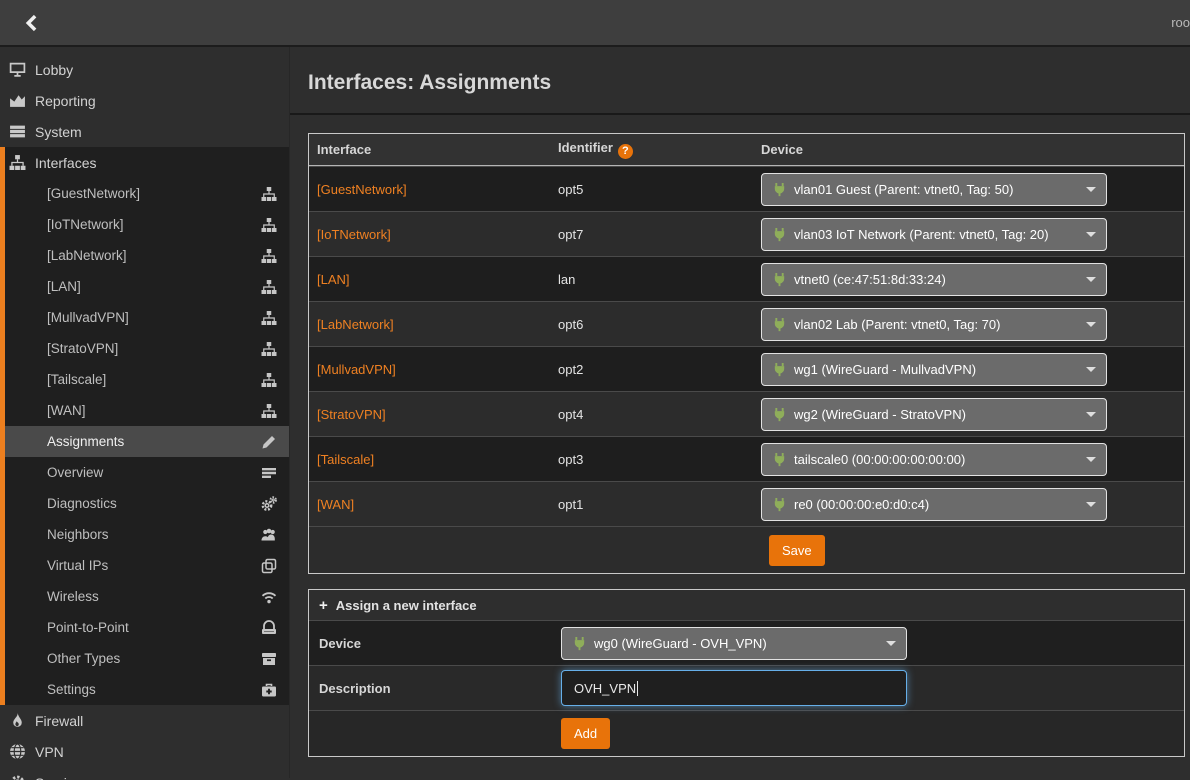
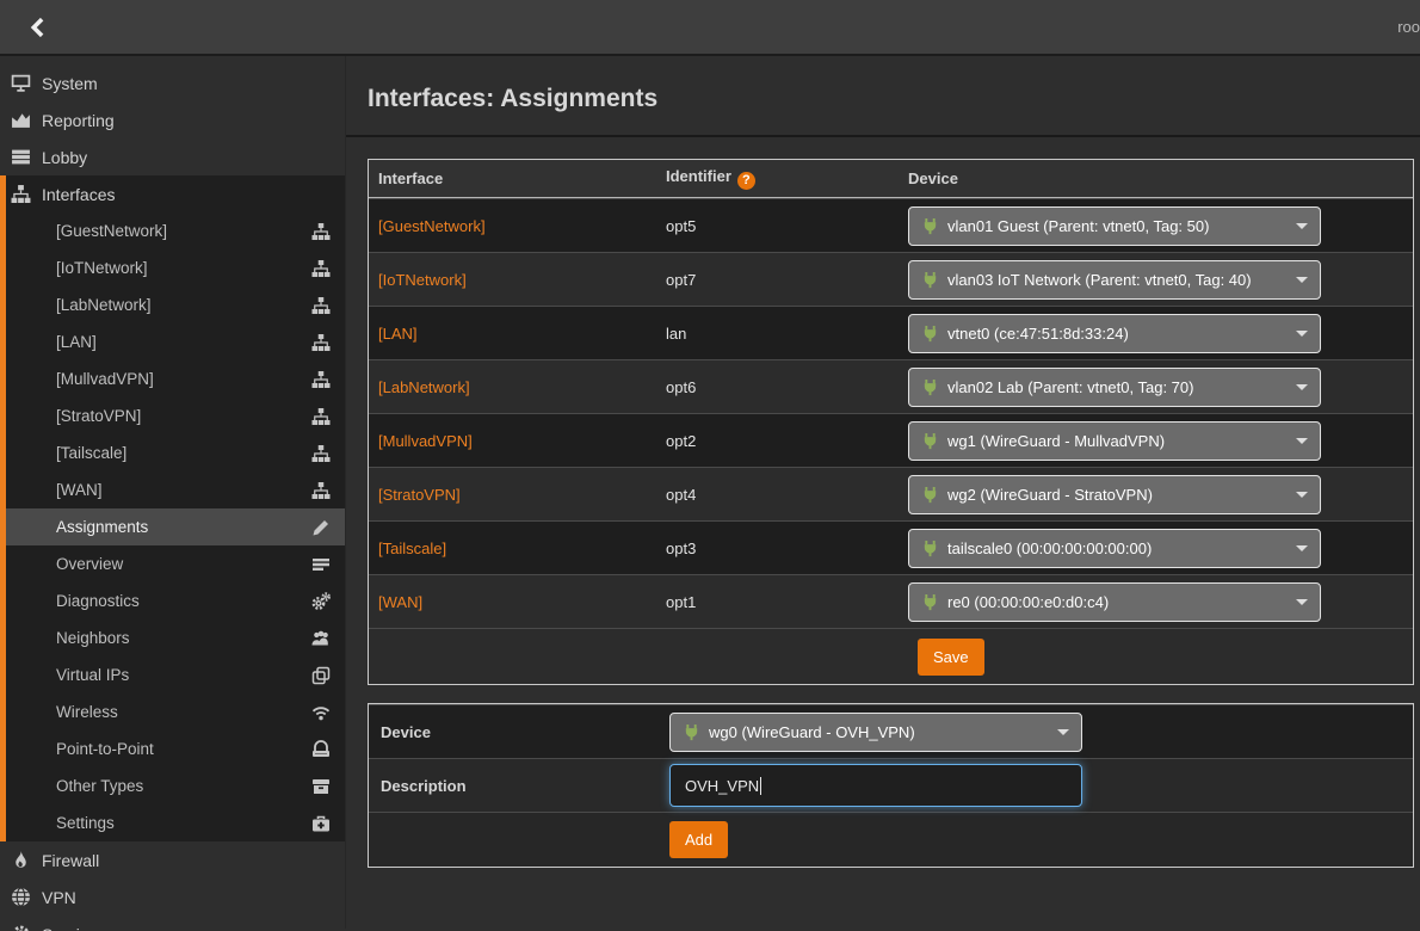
  roo
- Lobby
+ System
  Reporting
- System
+ Lobby
  Interfaces
  [GuestNetwork]
  [IoTNetwork]
  [LabNetwork]
  [LAN]
  [MullvadVPN]
  [StratoVPN]
  [Tailscale]
  [WAN]
  Assignments
  Overview
  Diagnostics
  Neighbors
  Virtual IPs
  Wireless
  Point-to-Point
  Other Types
  Settings
  Firewall
  VPN
  Interfaces: Assignments
  Interface
  Identifier ?
  Device
  [GuestNetwork]
  opt5
  vlan01 Guest (Parent: vtnet0, Tag: 50)
  [IoTNetwork]
  opt7
- vlan03 IoT Network (Parent: vtnet0, Tag: 20)
+ vlan03 IoT Network (Parent: vtnet0, Tag: 40)
  [LAN]
  lan
  vtnet0 (ce:47:51:8d:33:24)
  [LabNetwork]
  opt6
  vlan02 Lab (Parent: vtnet0, Tag: 70)
  [MullvadVPN]
  opt2
  wg1 (WireGuard - MullvadVPN)
  [StratoVPN]
  opt4
  wg2 (WireGuard - StratoVPN)
  [Tailscale]
  opt3
  tailscale0 (00:00:00:00:00:00)
  [WAN]
  opt1
  re0 (00:00:00:e0:d0:c4)
  Save
- +
- Assign a new interface
  Device
  wg0 (WireGuard - OVH_VPN)
  Description
  OVH_VPN
  Add
